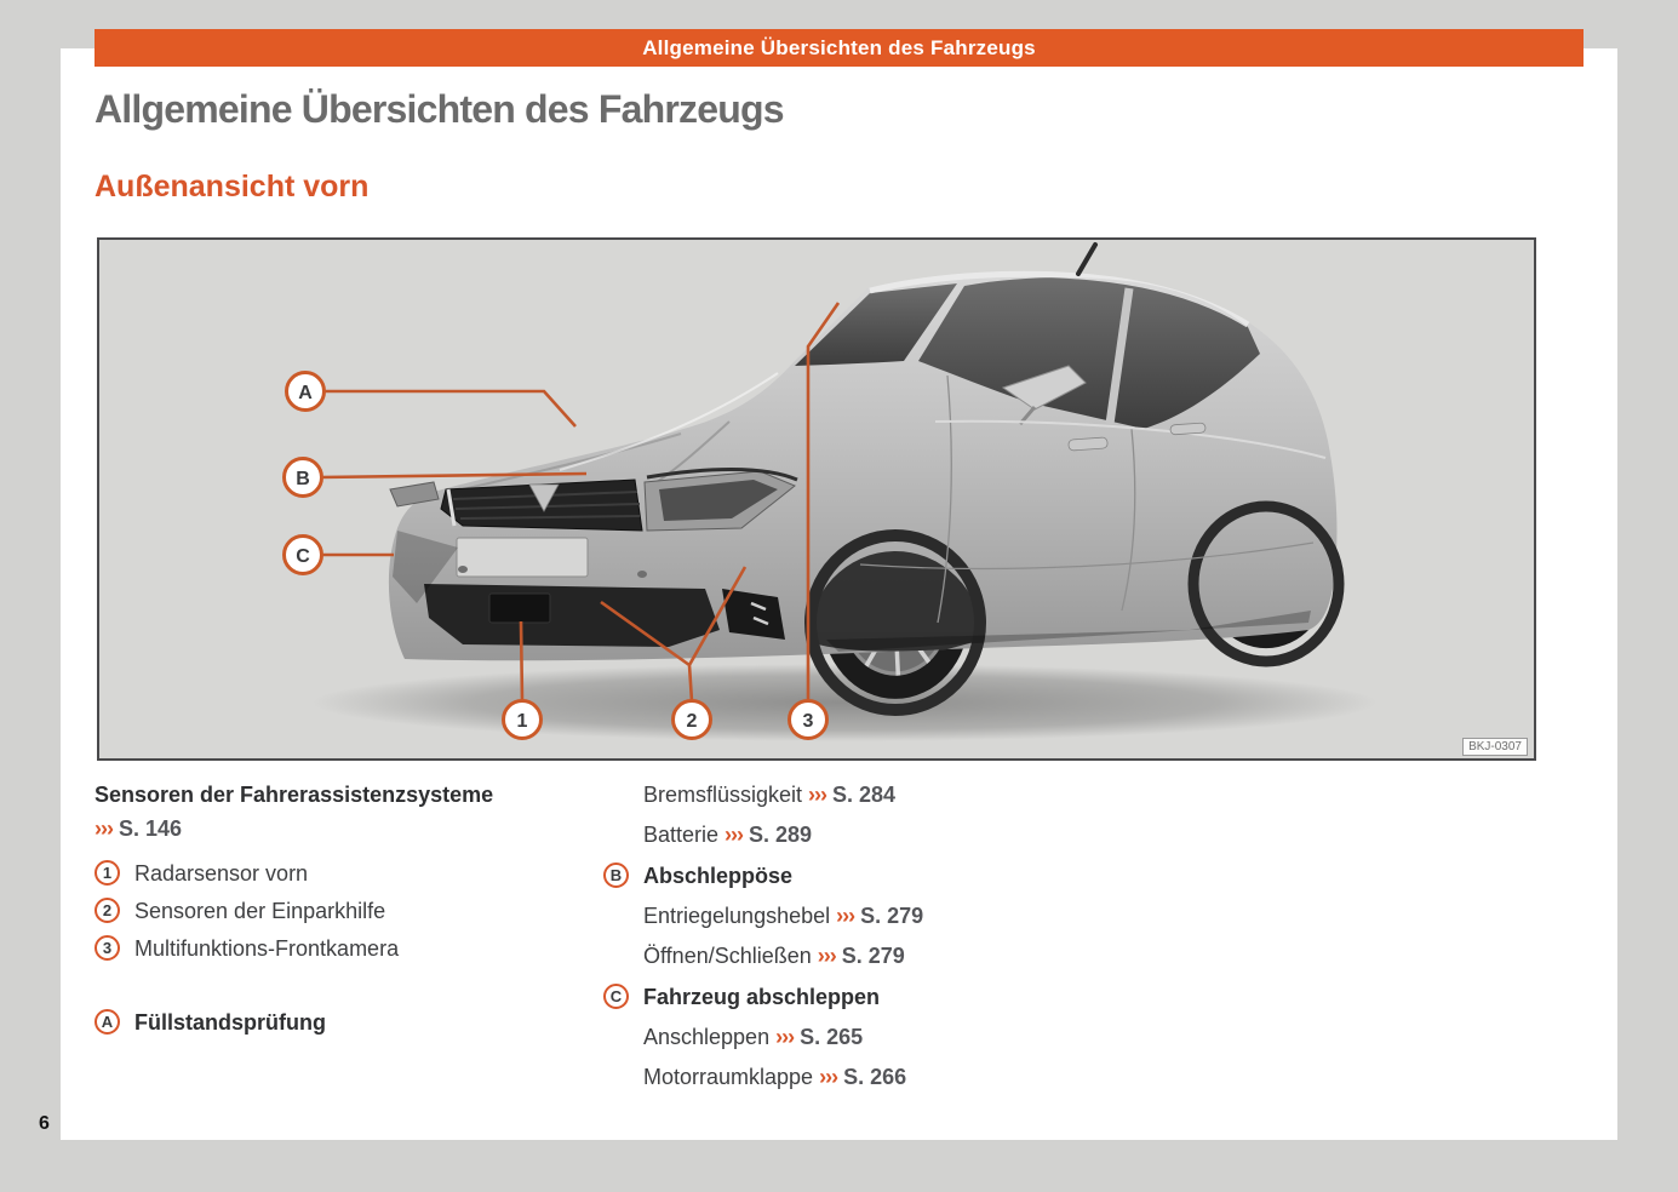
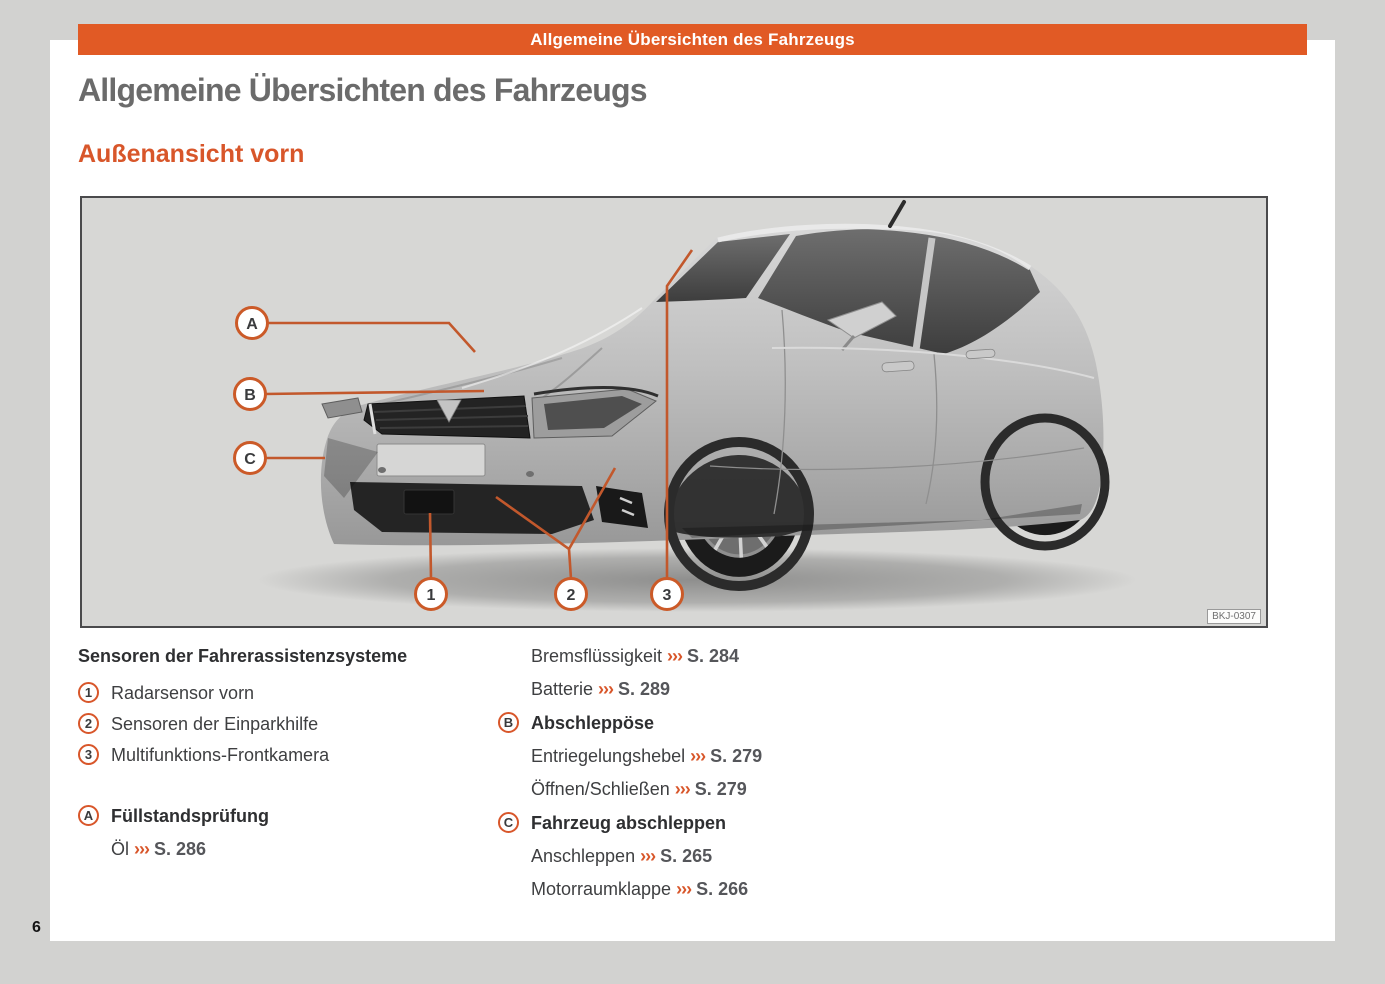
  Allgemeine Übersichten des Fahrzeugs
  Allgemeine Übersichten des Fahrzeugs
  Außenansicht vorn
  A
  B
  C
  1
  2
  3
  BKJ-0307
  Sensoren der Fahrerassistenzsysteme
- ››› S. 146
  1
  Radarsensor vorn
  2
  Sensoren der Einparkhilfe
  3
  Multifunktions-Frontkamera
  A
  Füllstandsprüfung
+ Öl ››› S. 286
  Bremsflüssigkeit ››› S. 284
  Batterie ››› S. 289
  B
  Abschleppöse
  Entriegelungshebel ››› S. 279
  Öffnen/Schließen ››› S. 279
  C
  Fahrzeug abschleppen
  Anschleppen ››› S. 265
  Motorraumklappe ››› S. 266
  6
